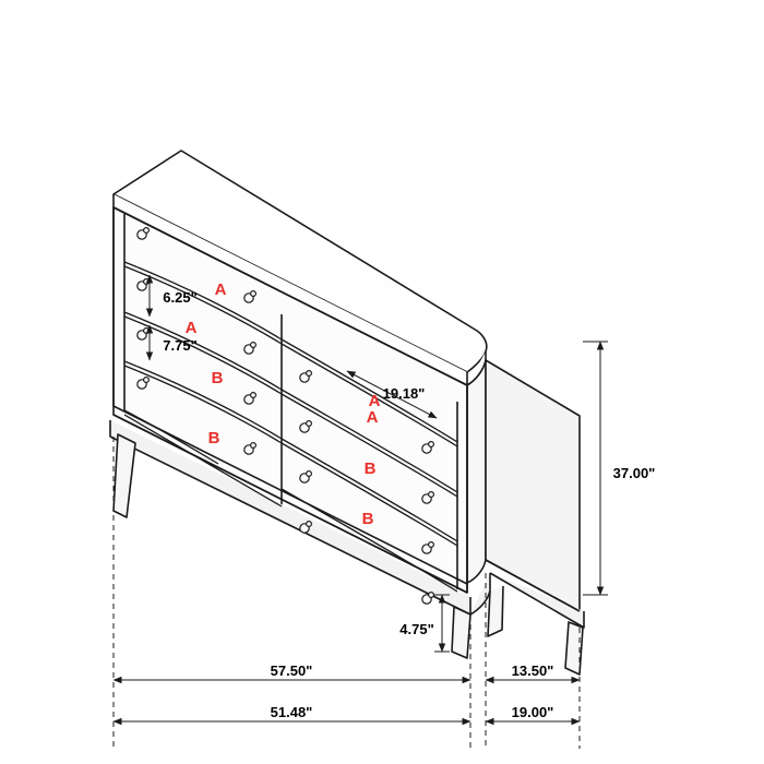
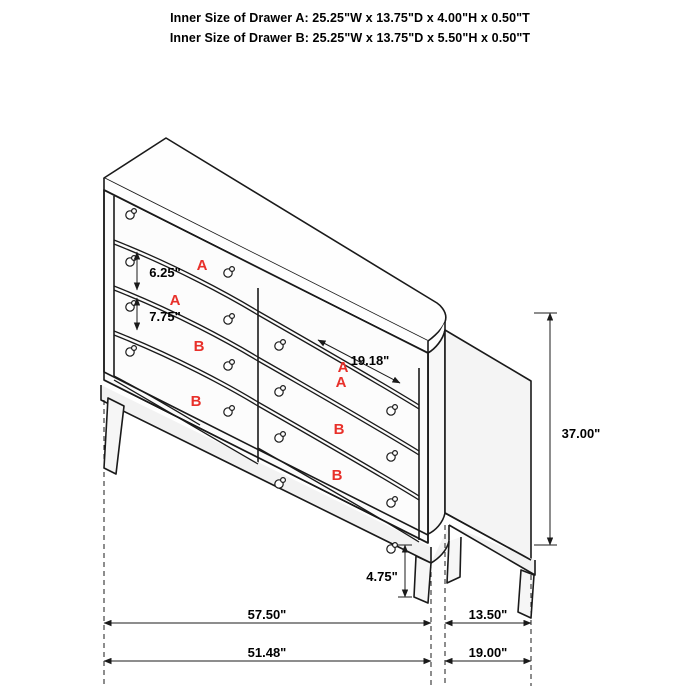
+ Inner Size of Drawer A: 25.25"W x 13.75"D x 4.00"H x 0.50"T
+ Inner Size of Drawer B: 25.25"W x 13.75"D x 5.50"H x 0.50"T
  A
  A
  B
  B
  A
  A
  B
  B
  6.25"
  7.75"
  19.18"
  37.00"
  4.75"
  57.50"
  13.50"
  51.48"
  19.00"
